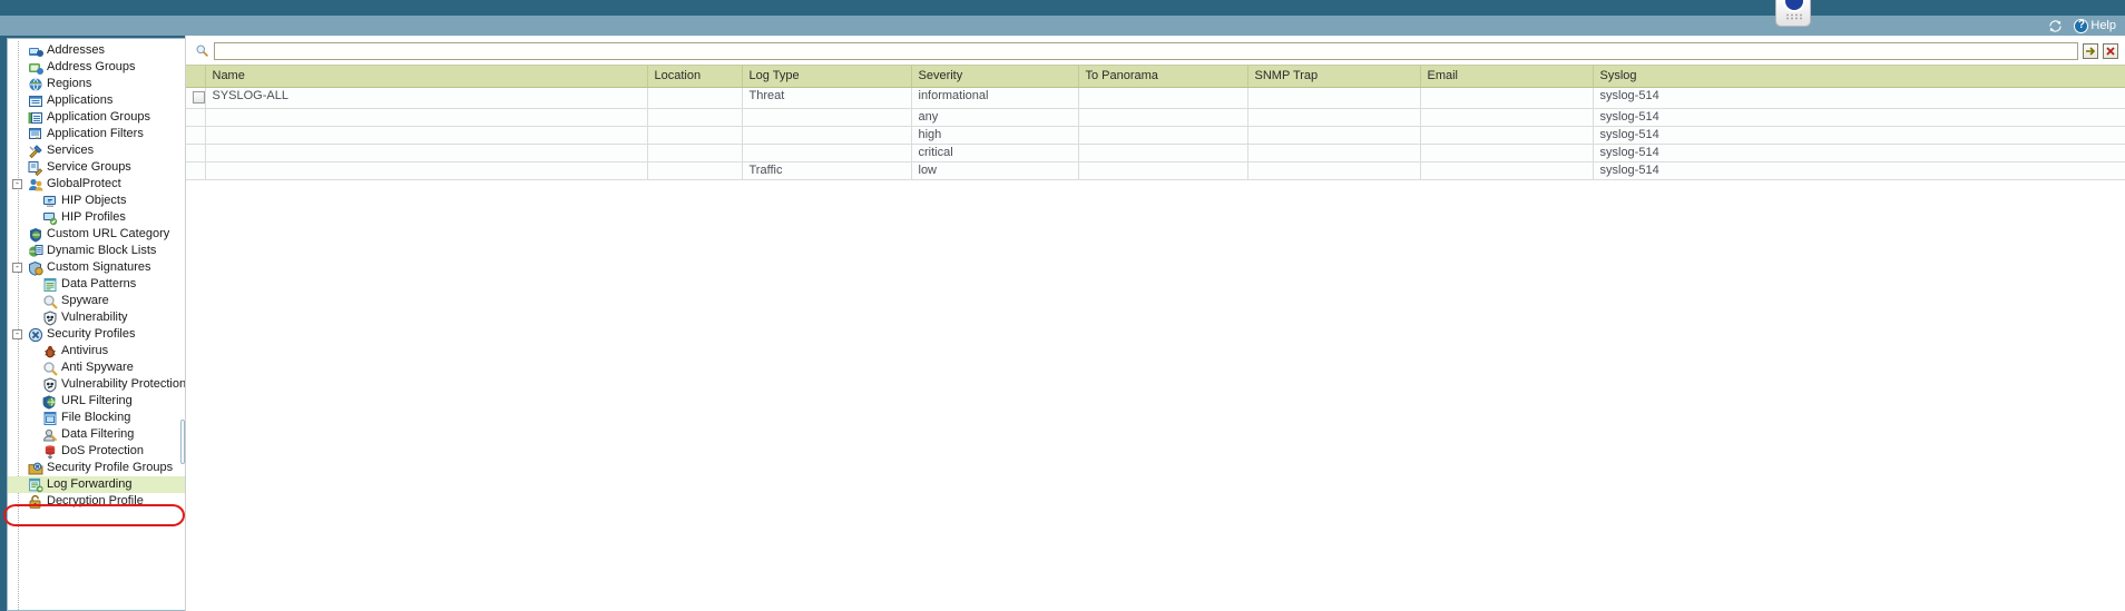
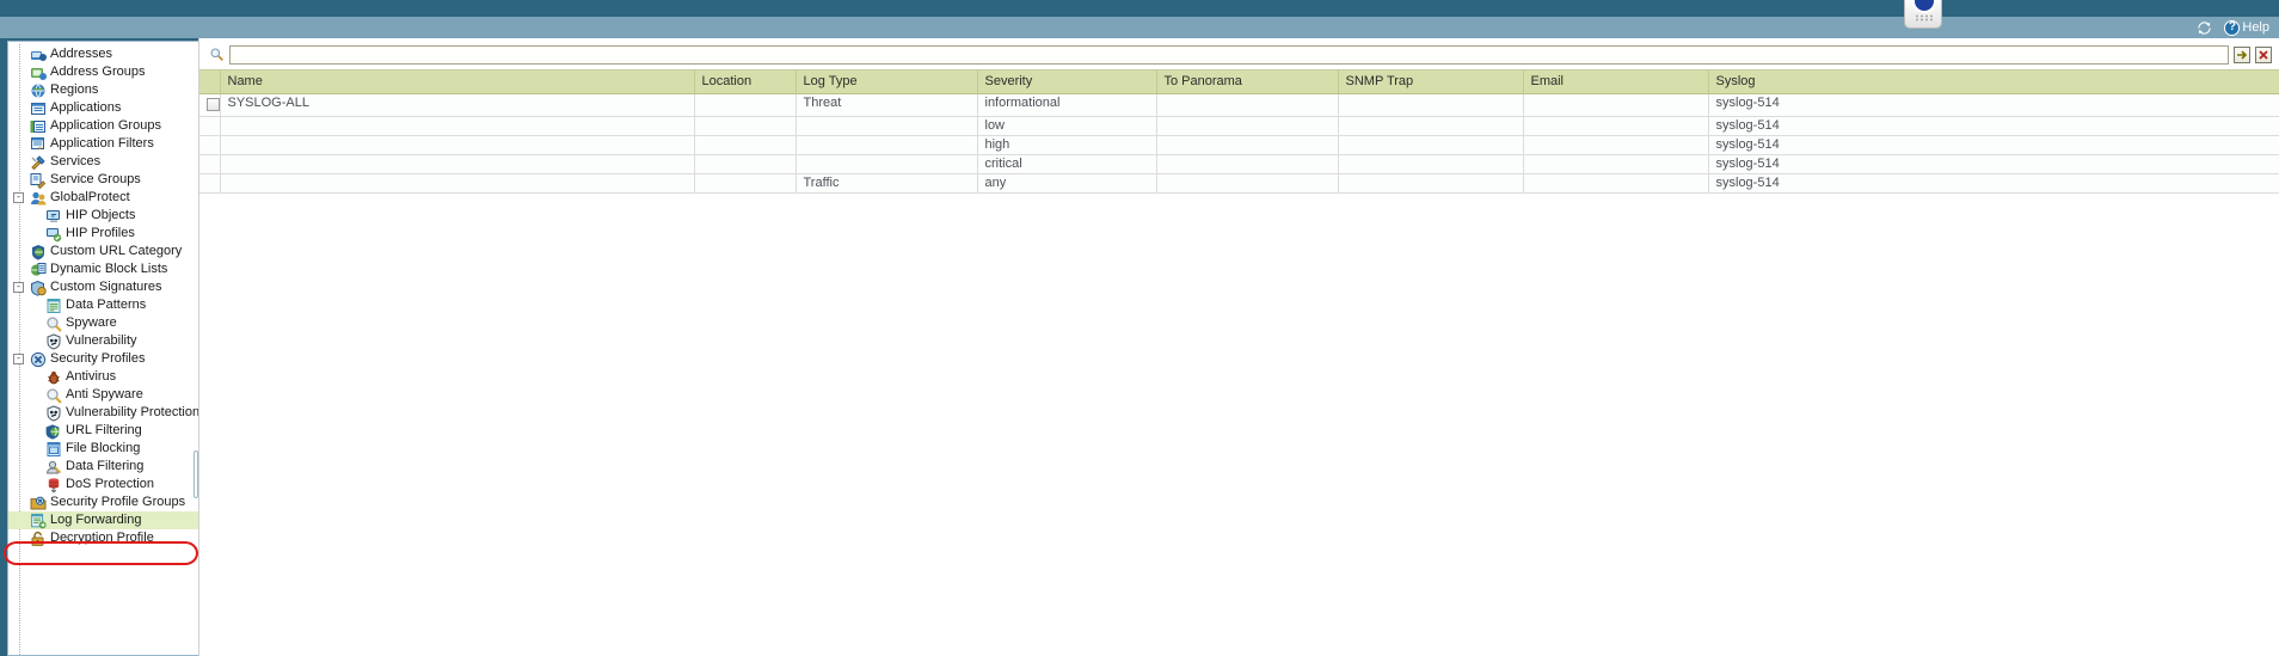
  ?
  Help
  Addresses
  Address Groups
  Regions
  Applications
  Application Groups
  Application Filters
  Services
  Service Groups
  -
  GlobalProtect
  HIP Objects
  HIP Profiles
  Custom URL Category
  Dynamic Block Lists
  -
  Custom Signatures
  Data Patterns
  Spyware
  Vulnerability
  -
  Security Profiles
  Antivirus
  Anti Spyware
  Vulnerability Protection
  URL Filtering
  File Blocking
  Data Filtering
  DoS Protection
  Security Profile Groups
  Log Forwarding
  Decryption Profile
  	Name	Location	Log Type	Severity	To Panorama	SNMP Trap	Email	Syslog
  	SYSLOG-ALL		Threat	informational				syslog-514
- 				any				syslog-514
+ 				low				syslog-514
  				high				syslog-514
  				critical				syslog-514
- 			Traffic	low				syslog-514
+ 			Traffic	any				syslog-514
